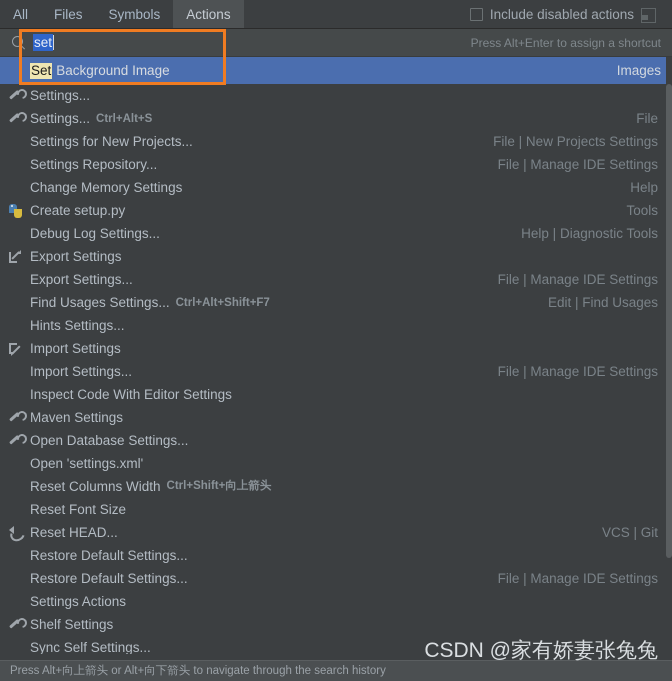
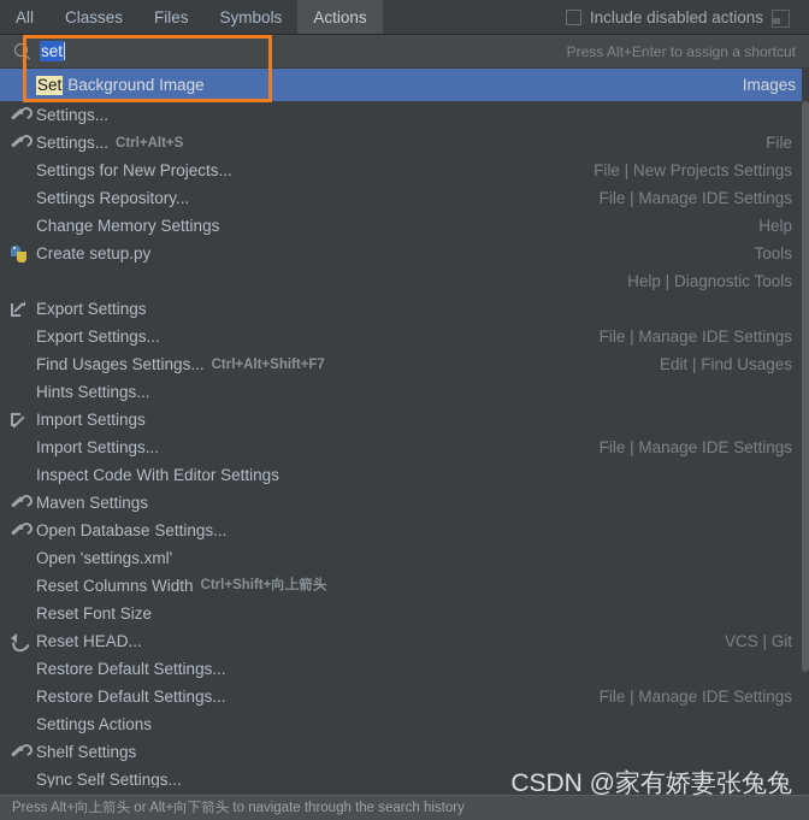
  All
+ Classes
  Files
  Symbols
  Actions
  Include disabled actions
  set
  Press Alt+Enter to assign a shortcut
  Set
  Background Image
  Images
  Settings...
  Settings...
  Ctrl+Alt+S
  File
  Settings for New Projects...
  File | New Projects Settings
  Settings Repository...
  File | Manage IDE Settings
  Change Memory Settings
  Help
  Create setup.py
  Tools
- Debug Log Settings...
  Help | Diagnostic Tools
  Export Settings
  Export Settings...
  File | Manage IDE Settings
  Find Usages Settings...
  Ctrl+Alt+Shift+F7
  Edit | Find Usages
  Hints Settings...
  Import Settings
  Import Settings...
  File | Manage IDE Settings
  Inspect Code With Editor Settings
  Maven Settings
  Open Database Settings...
  Open 'settings.xml'
  Reset Columns Width
  Ctrl+Shift+向上箭头
  Reset Font Size
  Reset HEAD...
  VCS | Git
  Restore Default Settings...
  Restore Default Settings...
  File | Manage IDE Settings
  Settings Actions
  Shelf Settings
  Sync Self Settings...
  Press Alt+向上箭头 or Alt+向下箭头 to navigate through the search history
  CSDN @家有娇妻张兔兔
